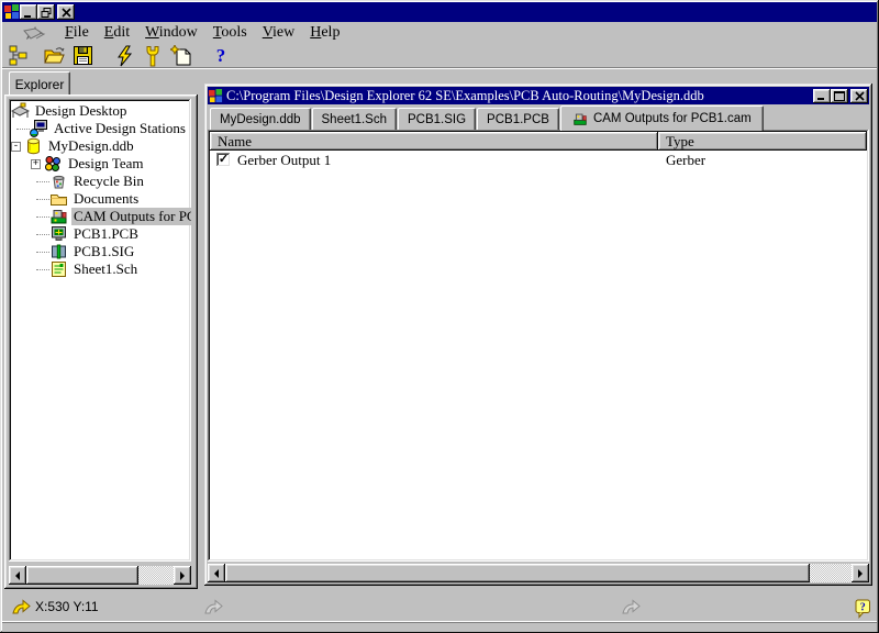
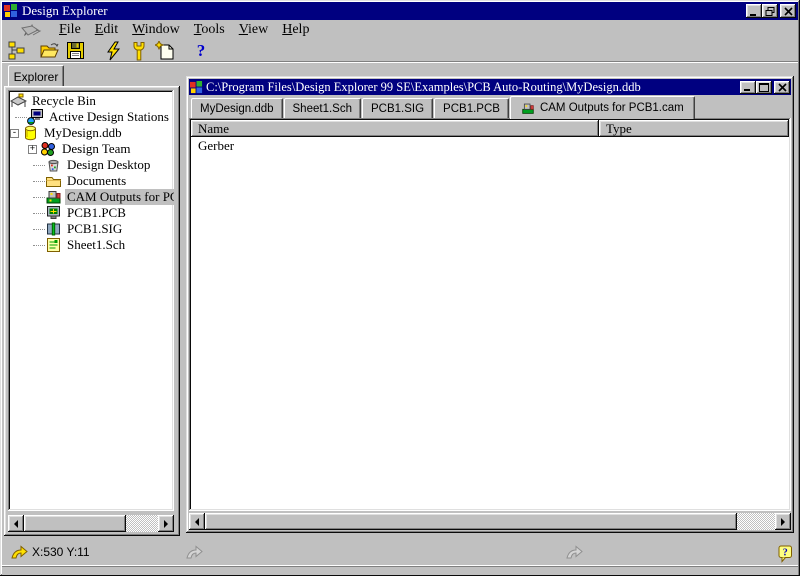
+ Design Explorer
  File
  Edit
  Window
  Tools
  View
  Help
  ?
  Explorer
- Design Desktop
+ Recycle Bin
  Active Design Stations
  -
  MyDesign.ddb
  +
  Design Team
- Recycle Bin
+ Design Desktop
  Documents
  PCB1.PCB
  PCB1.SIG
  Sheet1.Sch
- C:\Program Files\Design Explorer 62 SE\Examples\PCB Auto-Routing\MyDesign.ddb
+ C:\Program Files\Design Explorer 99 SE\Examples\PCB Auto-Routing\MyDesign.ddb
  MyDesign.ddb
  Sheet1.Sch
  PCB1.SIG
  PCB1.PCB
  CAM Outputs for PCB1.cam
  Name
  Type
- ✓
- Gerber Output 1
  Gerber
  X:530 Y:11
  ?
